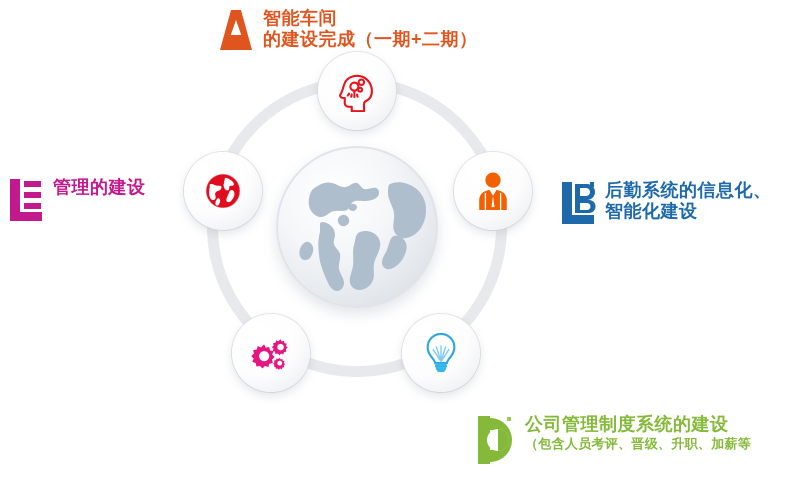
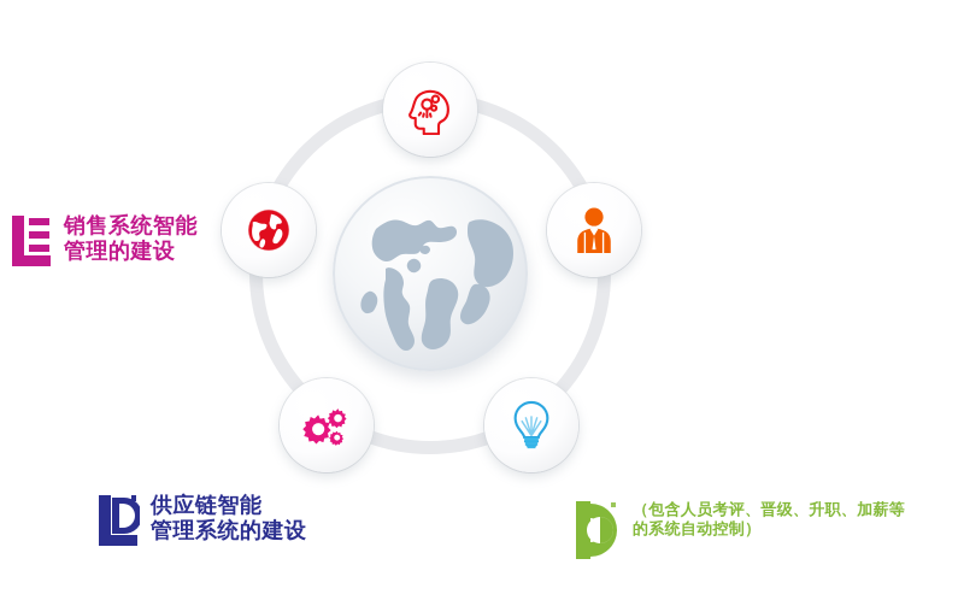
- 智能车间
- 的建设完成（一期+二期）
- 后勤系统的信息化、
- 智能化建设
- 公司管理制度系统的建设
  （包含人员考评、晋级、升职、加薪等
+ 的系统自动控制）
+ 供应链智能
+ 管理系统的建设
+ 销售系统智能
  管理的建设
